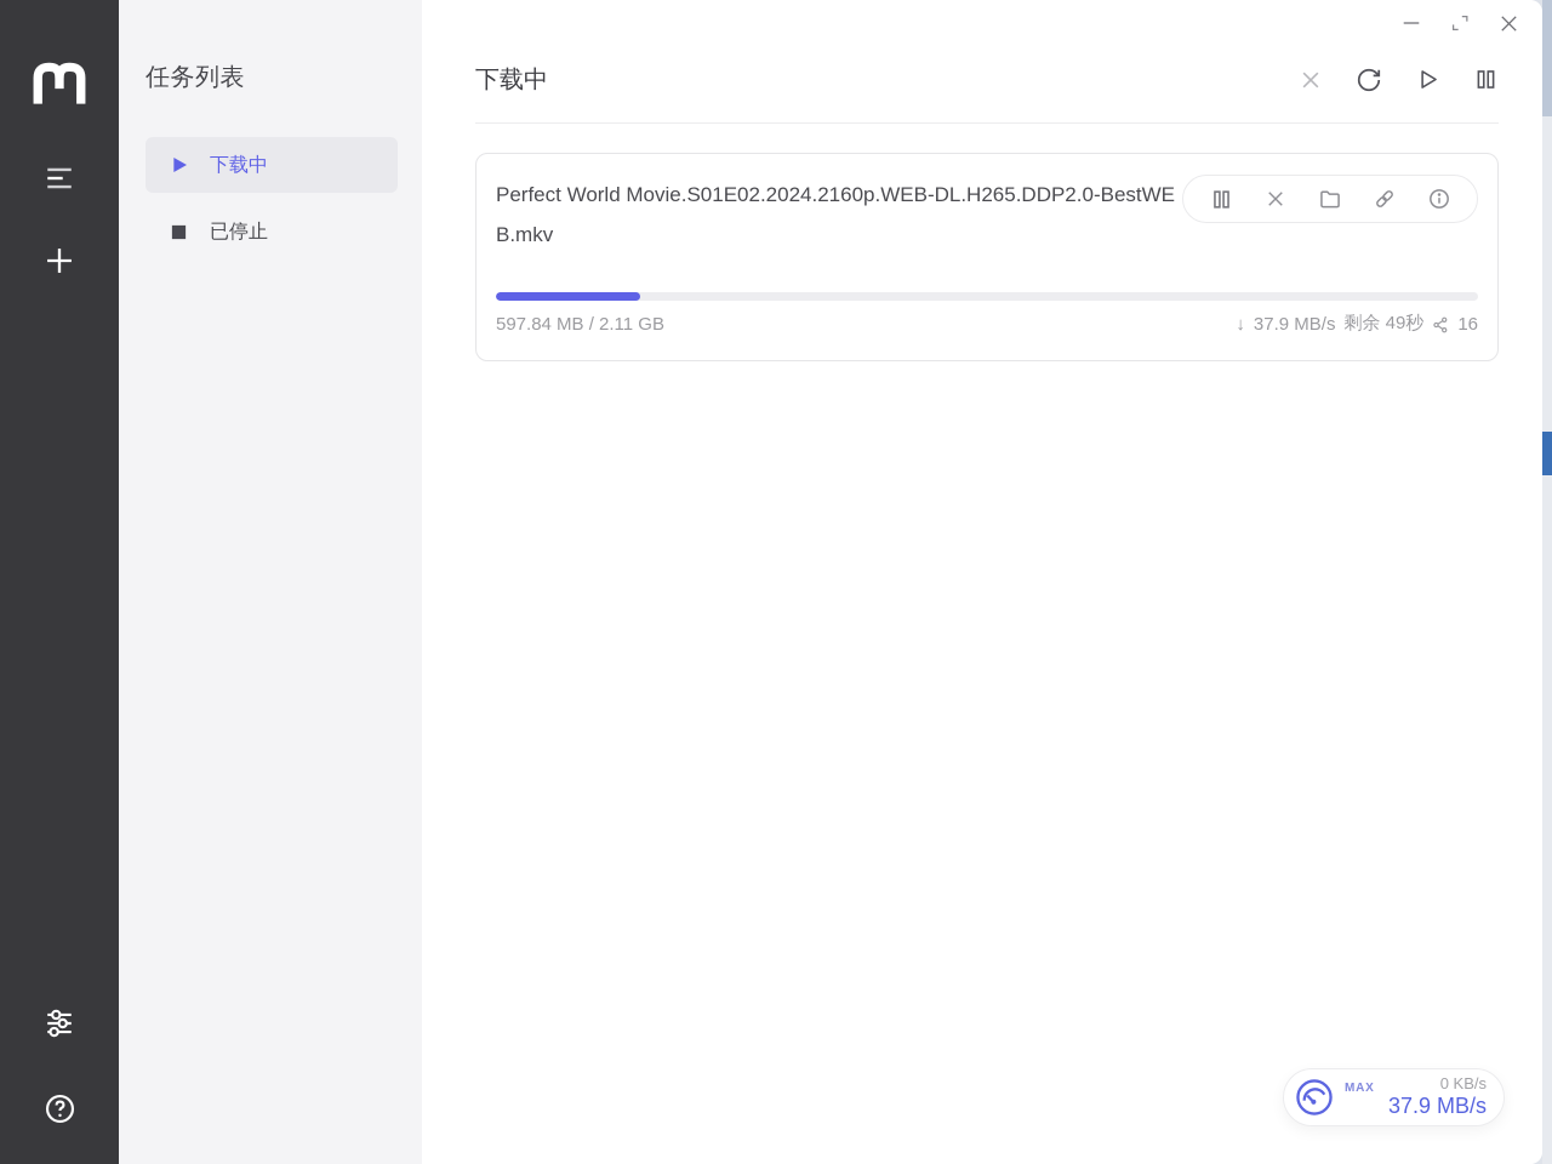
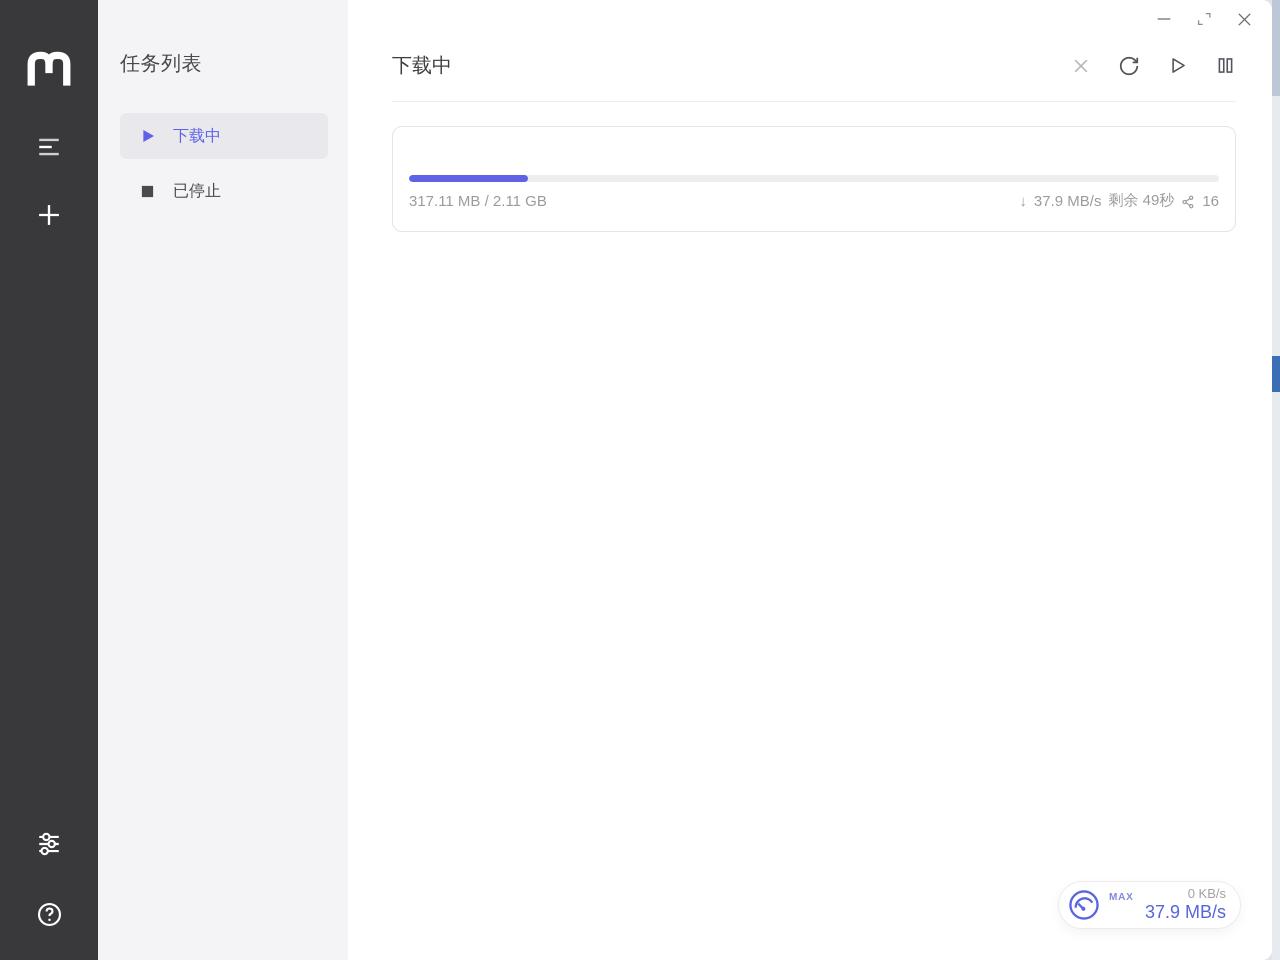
  任务列表
  下载中
  已停止
  下载中
- Perfect World Movie.S01E02.2024.2160p.WEB-DL.H265.DDP2.0-BestWEB.mkv
- 597.84 MB / 2.11 GB
+ 317.11 MB / 2.11 GB
  ↓
  37.9 MB/s
  剩余 49秒
  16
  MAX
  0 KB/s
  37.9 MB/s
